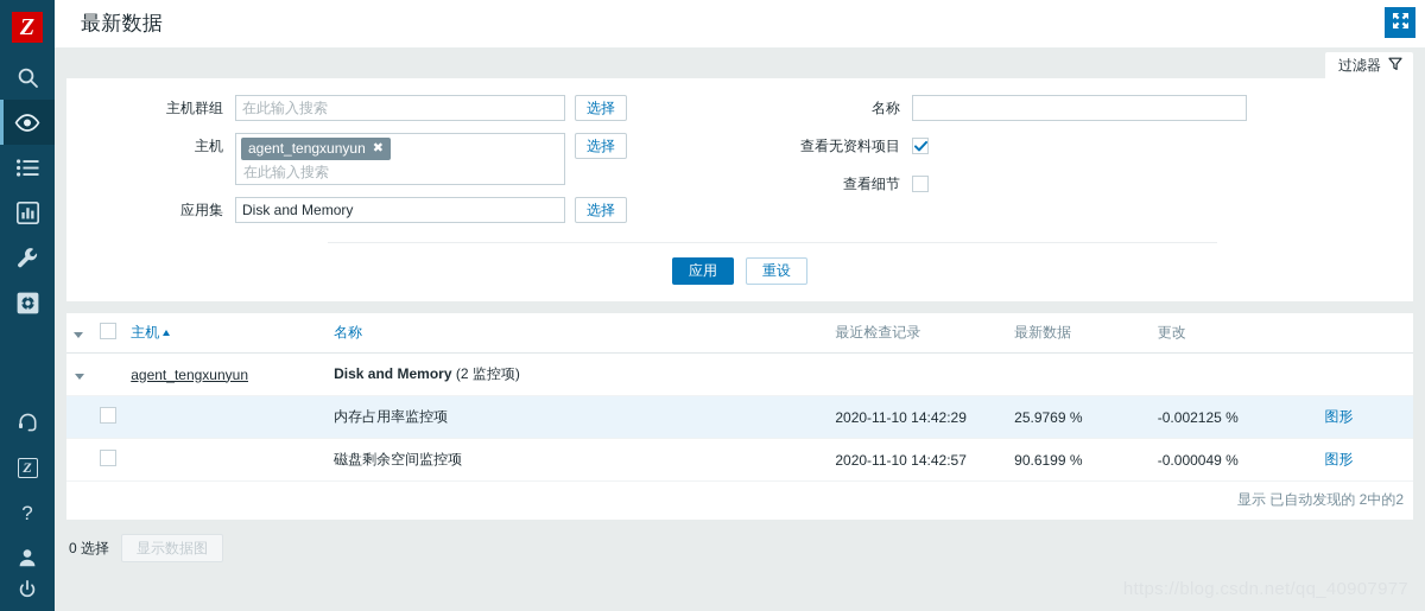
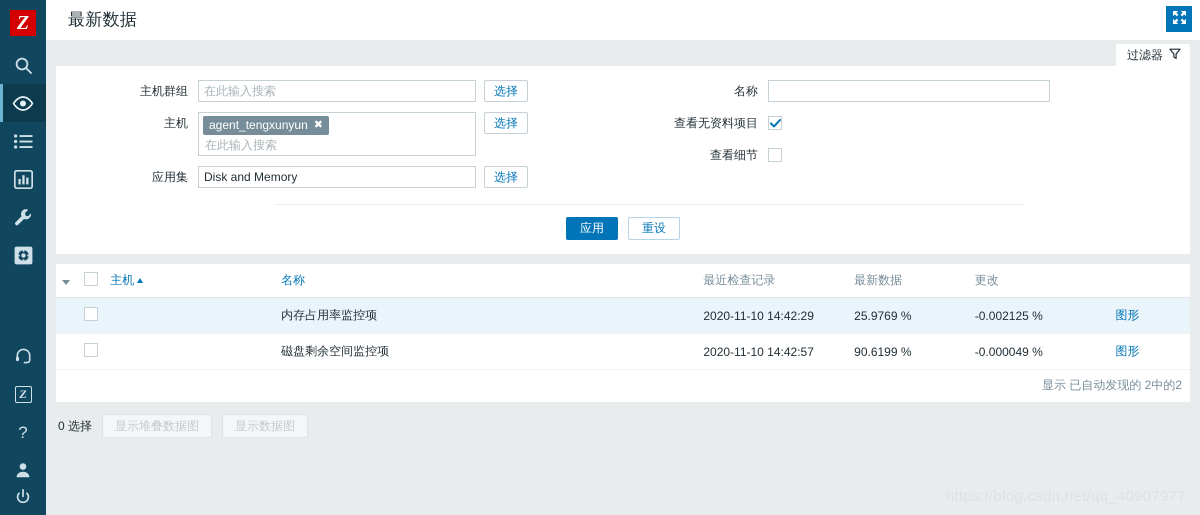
  Z
  Z
  ?
  最新数据
  过滤器
  主机群组
  在此输入搜索
  选择
  主机
  agent_tengxunyun
  ✖
  在此输入搜索
  选择
  应用集
  Disk and Memory
  选择
  名称
  查看无资料项目
  查看细节
  应用
  重设
  		主机	名称	最近检查记录	最新数据	更改
- 		agent_tengxunyun	Disk and Memory (2 监控项)
  			内存占用率监控项	2020-11-10 14:42:29	25.9769 %	-0.002125 %	图形
  			磁盘剩余空间监控项	2020-11-10 14:42:57	90.6199 %	-0.000049 %	图形
  显示 已自动发现的 2中的2
  0 选择
+ 显示堆叠数据图
  显示数据图
